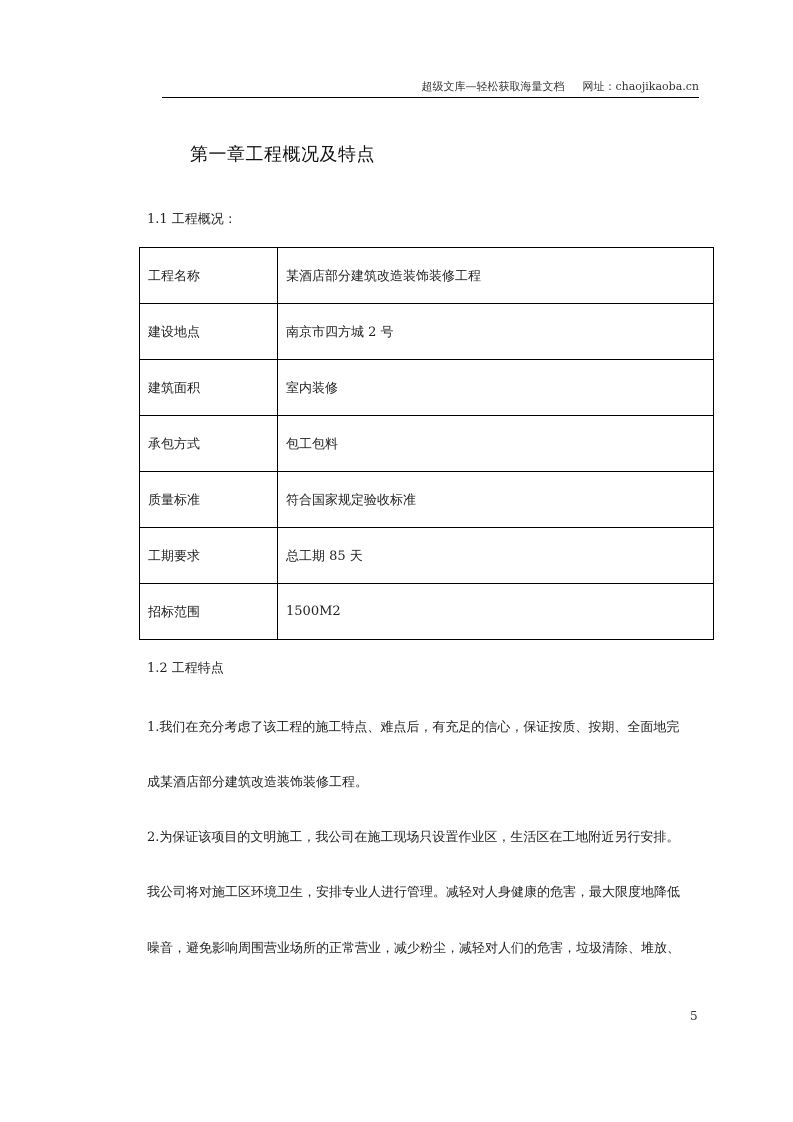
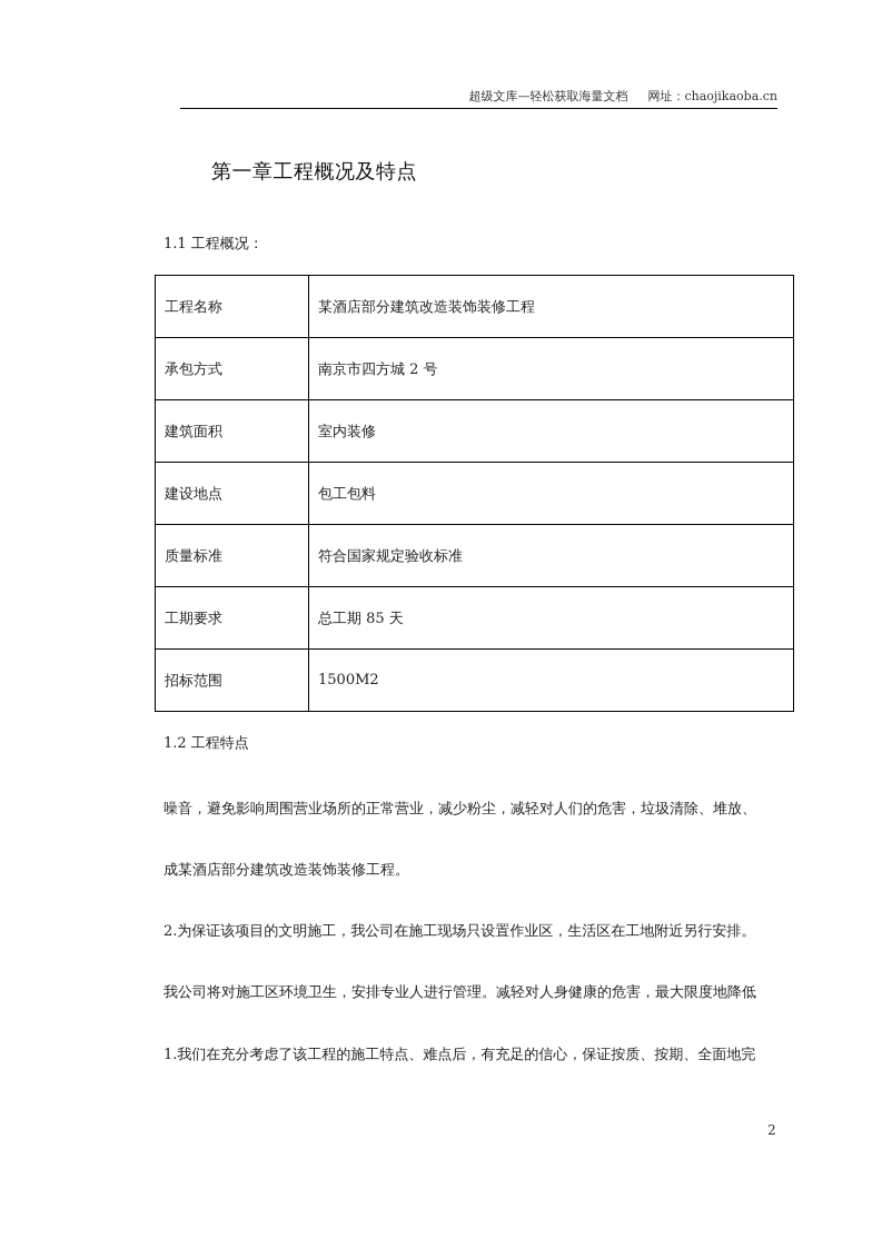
  超级文库—轻松获取海量文档 网址：chaojikaoba.cn
  第一章工程概况及特点
  1.1 工程概况：
  工程名称	某酒店部分建筑改造装饰装修工程
- 建设地点	南京市四方城 2 号
+ 承包方式	南京市四方城 2 号
  建筑面积	室内装修
- 承包方式	包工包料
+ 建设地点	包工包料
  质量标准	符合国家规定验收标准
  工期要求	总工期 85 天
  招标范围	1500M2
  1.2 工程特点
- 1.我们在充分考虑了该工程的施工特点、难点后，有充足的信心，保证按质、按期、全面地完
+ 噪音，避免影响周围营业场所的正常营业，减少粉尘，减轻对人们的危害，垃圾清除、堆放、
  成某酒店部分建筑改造装饰装修工程。
  2.为保证该项目的文明施工，我公司在施工现场只设置作业区，生活区在工地附近另行安排。
  我公司将对施工区环境卫生，安排专业人进行管理。减轻对人身健康的危害，最大限度地降低
- 噪音，避免影响周围营业场所的正常营业，减少粉尘，减轻对人们的危害，垃圾清除、堆放、
+ 1.我们在充分考虑了该工程的施工特点、难点后，有充足的信心，保证按质、按期、全面地完
- 5
+ 2
